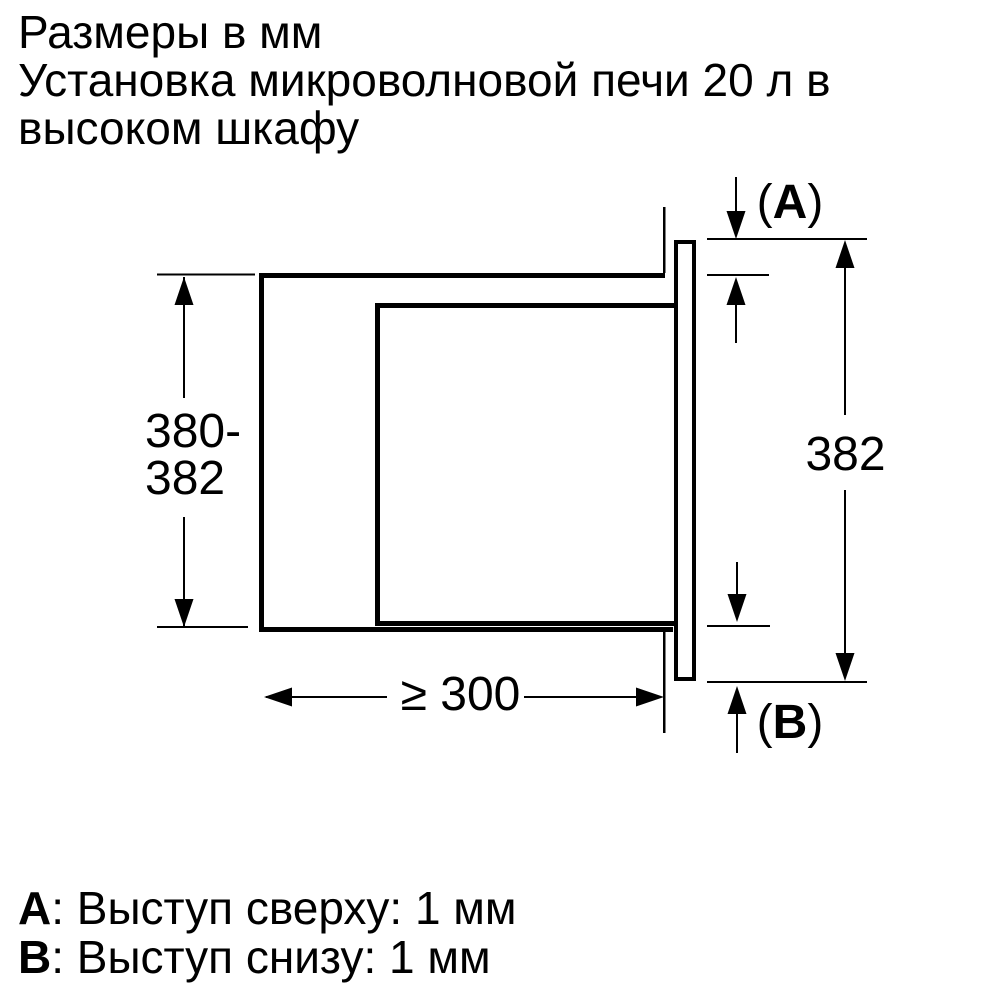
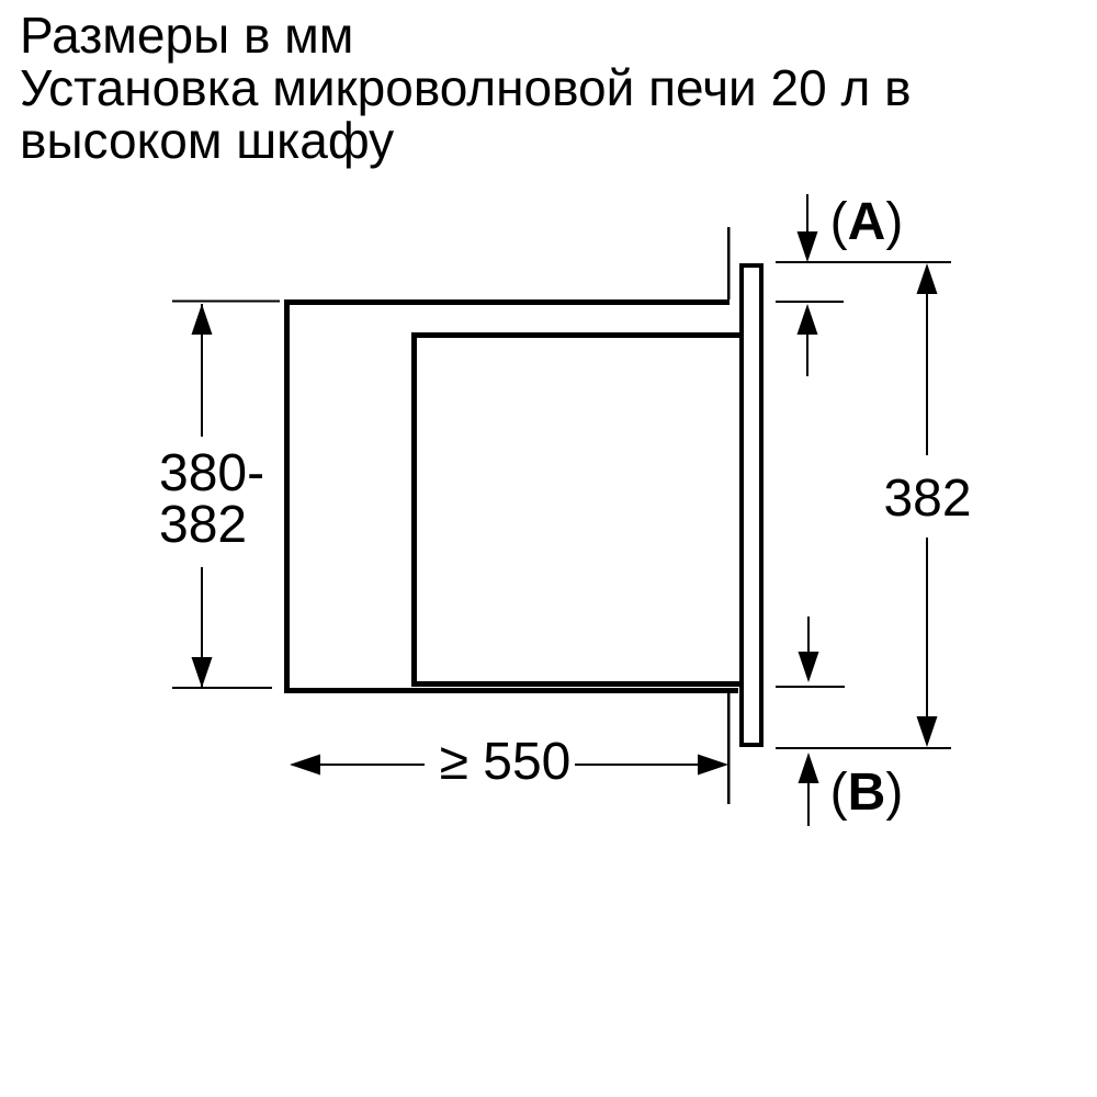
  Размеры в мм
  Установка микроволновой печи 20 л в
  высоком шкафу
  380-
  382
  382
- ≥ 300
+ ≥ 550
  (A)
  (B)
- A: Выступ сверху: 1 мм
- B: Выступ снизу: 1 мм
